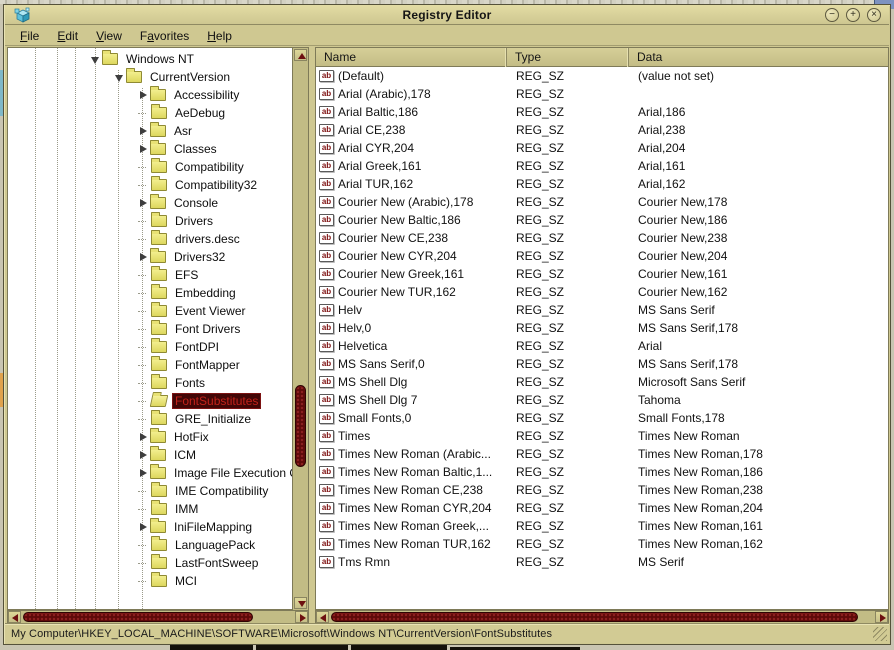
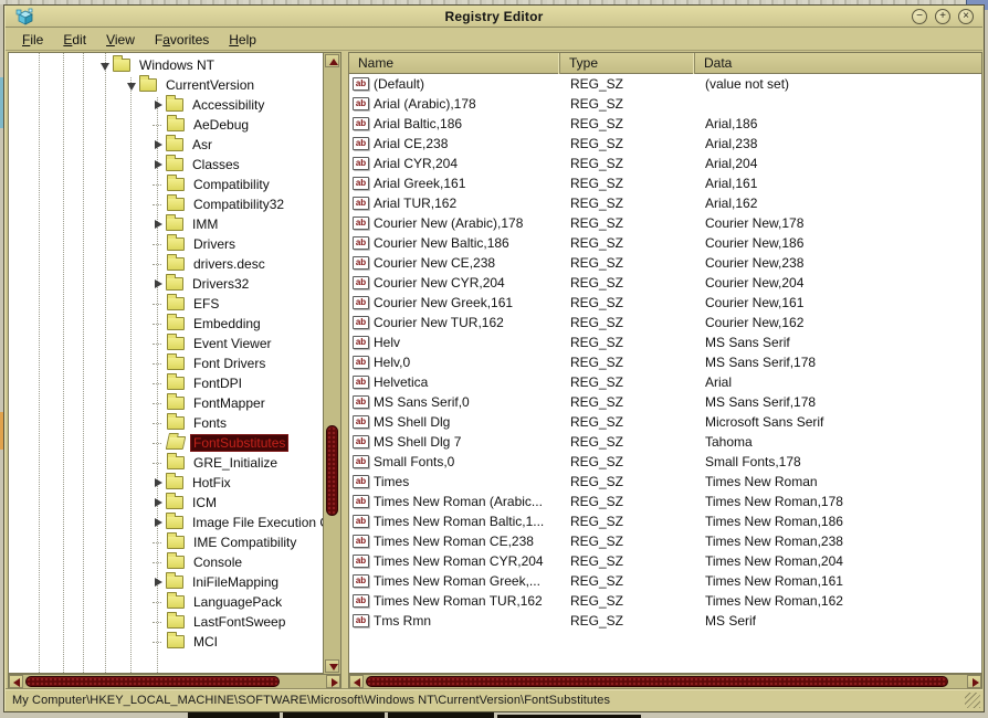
  Registry Editor
  −
  +
  ×
  File
  Edit
  View
  Favorites
  Help
  Windows NT
  CurrentVersion
  Accessibility
  AeDebug
  Asr
  Classes
  Compatibility
  Compatibility32
- Console
+ IMM
  Drivers
  drivers.desc
  Drivers32
  EFS
  Embedding
  Event Viewer
  Font Drivers
  FontDPI
  FontMapper
  Fonts
  FontSubstitutes
  GRE_Initialize
  HotFix
  ICM
  Image File Execution
  IME Compatibility
- IMM
+ Console
  IniFileMapping
  LanguagePack
  LastFontSweep
  MCI
  Name
  Type
  Data
  ab
  (Default)
  REG_SZ
  (value not set)
  ab
  Arial (Arabic),178
  REG_SZ
  ab
  Arial Baltic,186
  REG_SZ
  Arial,186
  ab
  Arial CE,238
  REG_SZ
  Arial,238
  ab
  Arial CYR,204
  REG_SZ
  Arial,204
  ab
  Arial Greek,161
  REG_SZ
  Arial,161
  ab
  Arial TUR,162
  REG_SZ
  Arial,162
  ab
  Courier New (Arabic),178
  REG_SZ
  Courier New,178
  ab
  Courier New Baltic,186
  REG_SZ
  Courier New,186
  ab
  Courier New CE,238
  REG_SZ
  Courier New,238
  ab
  Courier New CYR,204
  REG_SZ
  Courier New,204
  ab
  Courier New Greek,161
  REG_SZ
  Courier New,161
  ab
  Courier New TUR,162
  REG_SZ
  Courier New,162
  ab
  Helv
  REG_SZ
  MS Sans Serif
  ab
  Helv,0
  REG_SZ
  MS Sans Serif,178
  ab
  Helvetica
  REG_SZ
  Arial
  ab
  MS Sans Serif,0
  REG_SZ
  MS Sans Serif,178
  ab
  MS Shell Dlg
  REG_SZ
  Microsoft Sans Serif
  ab
  MS Shell Dlg 7
  REG_SZ
  Tahoma
  ab
  Small Fonts,0
  REG_SZ
  Small Fonts,178
  ab
  Times
  REG_SZ
  Times New Roman
  ab
  Times New Roman (Arabic...
  REG_SZ
  Times New Roman,178
  ab
  Times New Roman Baltic,1...
  REG_SZ
  Times New Roman,186
  ab
  Times New Roman CE,238
  REG_SZ
  Times New Roman,238
  ab
  Times New Roman CYR,204
  REG_SZ
  Times New Roman,204
  ab
  Times New Roman Greek,...
  REG_SZ
  Times New Roman,161
  ab
  Times New Roman TUR,162
  REG_SZ
  Times New Roman,162
  ab
  Tms Rmn
  REG_SZ
  MS Serif
  My Computer\HKEY_LOCAL_MACHINE\SOFTWARE\Microsoft\Windows NT\CurrentVersion\FontSubstitutes
